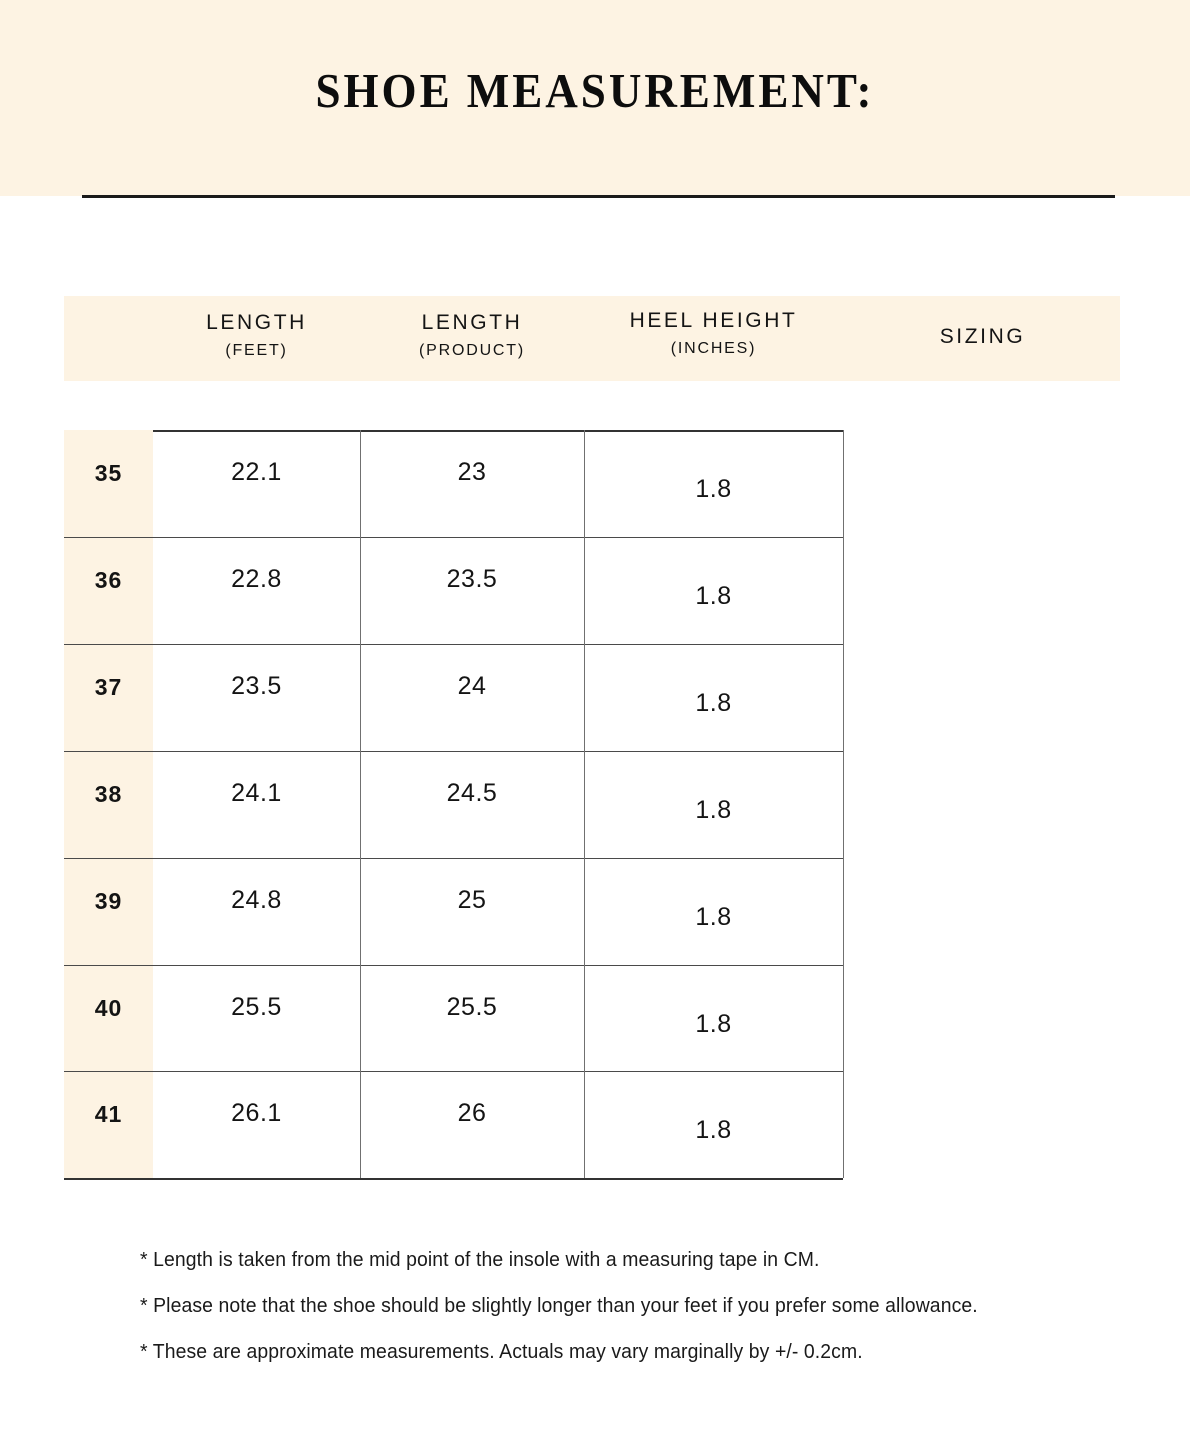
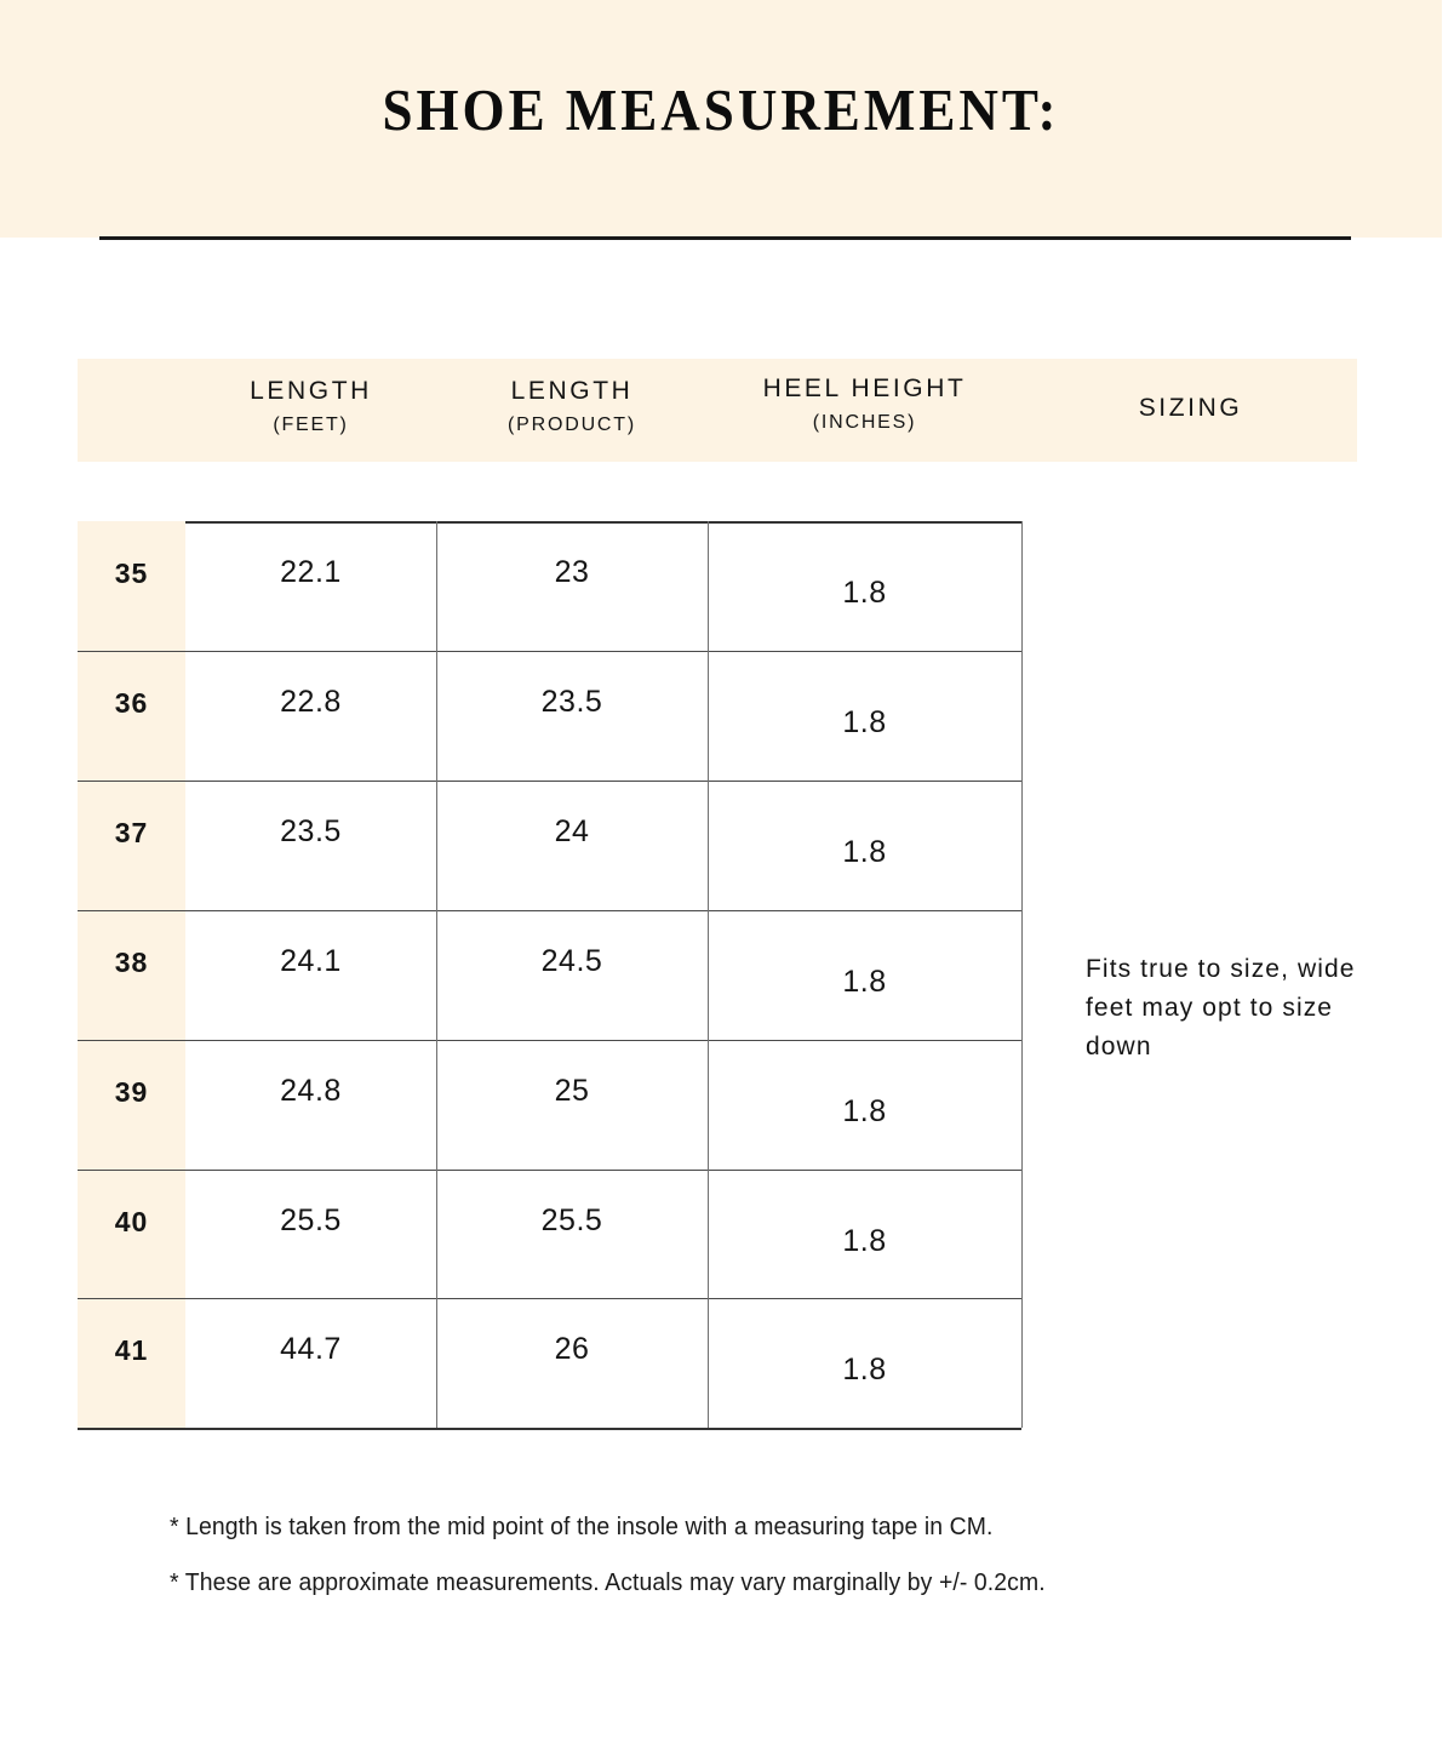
  SHOE MEASUREMENT:
  LENGTH
  (FEET)
  LENGTH
  (PRODUCT)
  HEEL HEIGHT
  (INCHES)
  SIZING
  35
  22.1
  23
  1.8
  36
  22.8
  23.5
  1.8
  37
  23.5
  24
  1.8
  38
  24.1
  24.5
  1.8
  39
  24.8
  25
  1.8
  40
  25.5
  25.5
  1.8
  41
- 26.1
+ 44.7
  26
  1.8
+ Fits true to size, wide feet may opt to size down
  * Length is taken from the mid point of the insole with a measuring tape in CM.
- * Please note that the shoe should be slightly longer than your feet if you prefer some allowance.
  * These are approximate measurements. Actuals may vary marginally by +/- 0.2cm.
